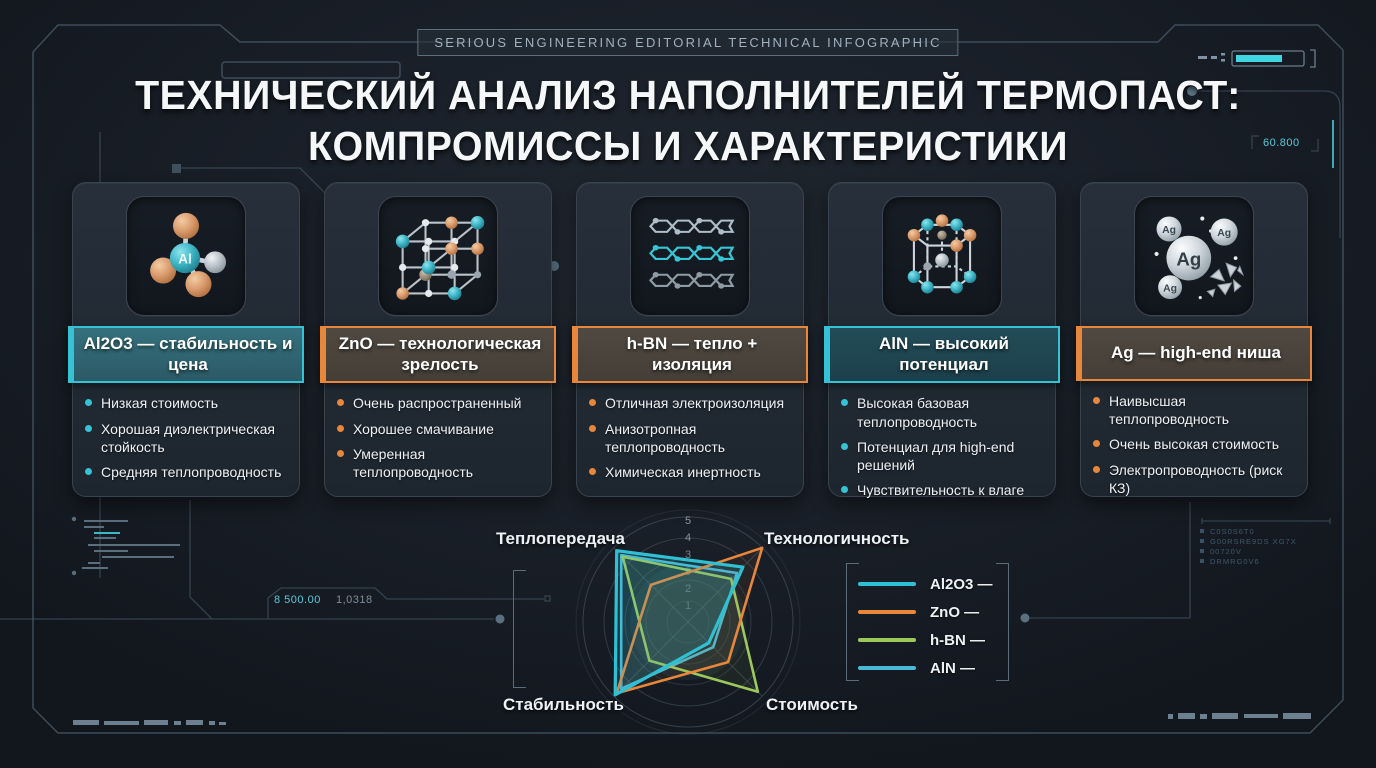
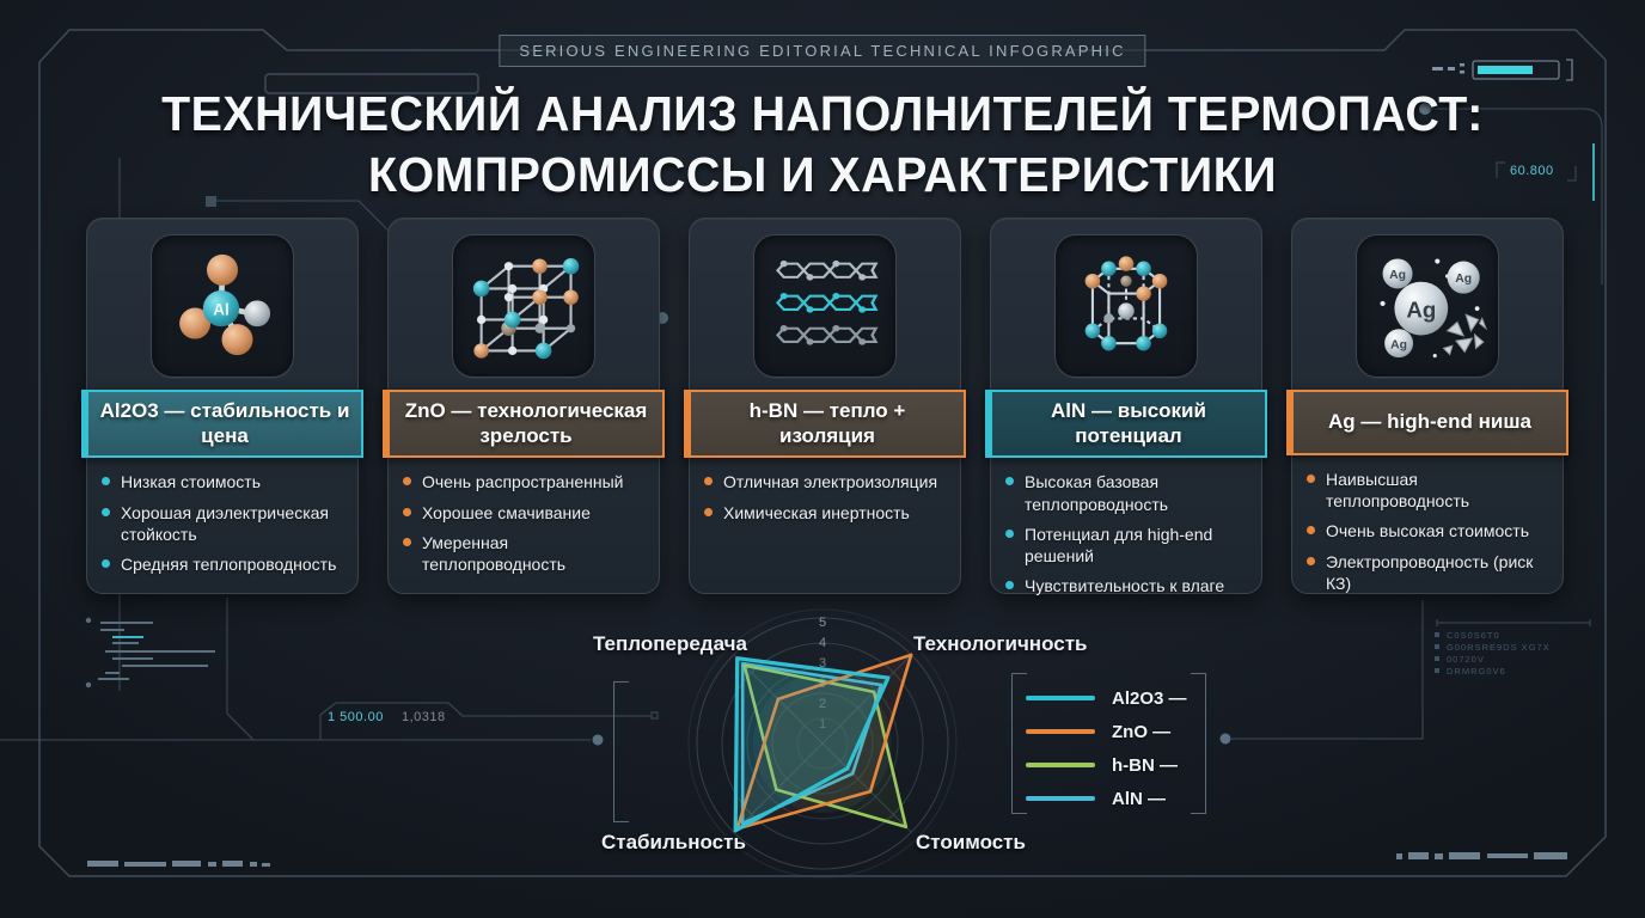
  SERIOUS ENGINEERING EDITORIAL TECHNICAL INFOGRAPHIC
  ТЕХНИЧЕСКИЙ АНАЛИЗ НАПОЛНИТЕЛЕЙ ТЕРМОПАСТ:
  КОМПРОМИССЫ И ХАРАКТЕРИСТИКИ
  Al
  Al2O3 — стабильность и цена
  Низкая стоимость
  Хорошая диэлектрическая стойкость
  Средняя теплопроводность
  ZnO — технологическая зрелость
  Очень распространенный
  Хорошее смачивание
  Умеренная теплопроводность
  h-BN — тепло + изоляция
  Отличная электроизоляция
- Анизотропная теплопроводность
  Химическая инертность
  AlN — высокий потенциал
  Высокая базовая теплопроводность
  Потенциал для high-end решений
  Чувствительность к влаге
  Ag
  Ag
  Ag
  Ag
  Ag — high-end ниша
  Наивысшая теплопроводность
  Очень высокая стоимость
  Электропроводность (риск КЗ)
  5
  4
  3
  9
  2
  1
  Теплопередача
  Технологичность
  Стоимость
  Стабильность
  Al2O3 —
  ZnO —
  h-BN —
  AlN —
- 8 500.00
+ 1 500.00
  1,0318
  60.800
  C0S0S6T0
  G00RSRE9DS XG7X
  00720V
  DRMRG0V6
